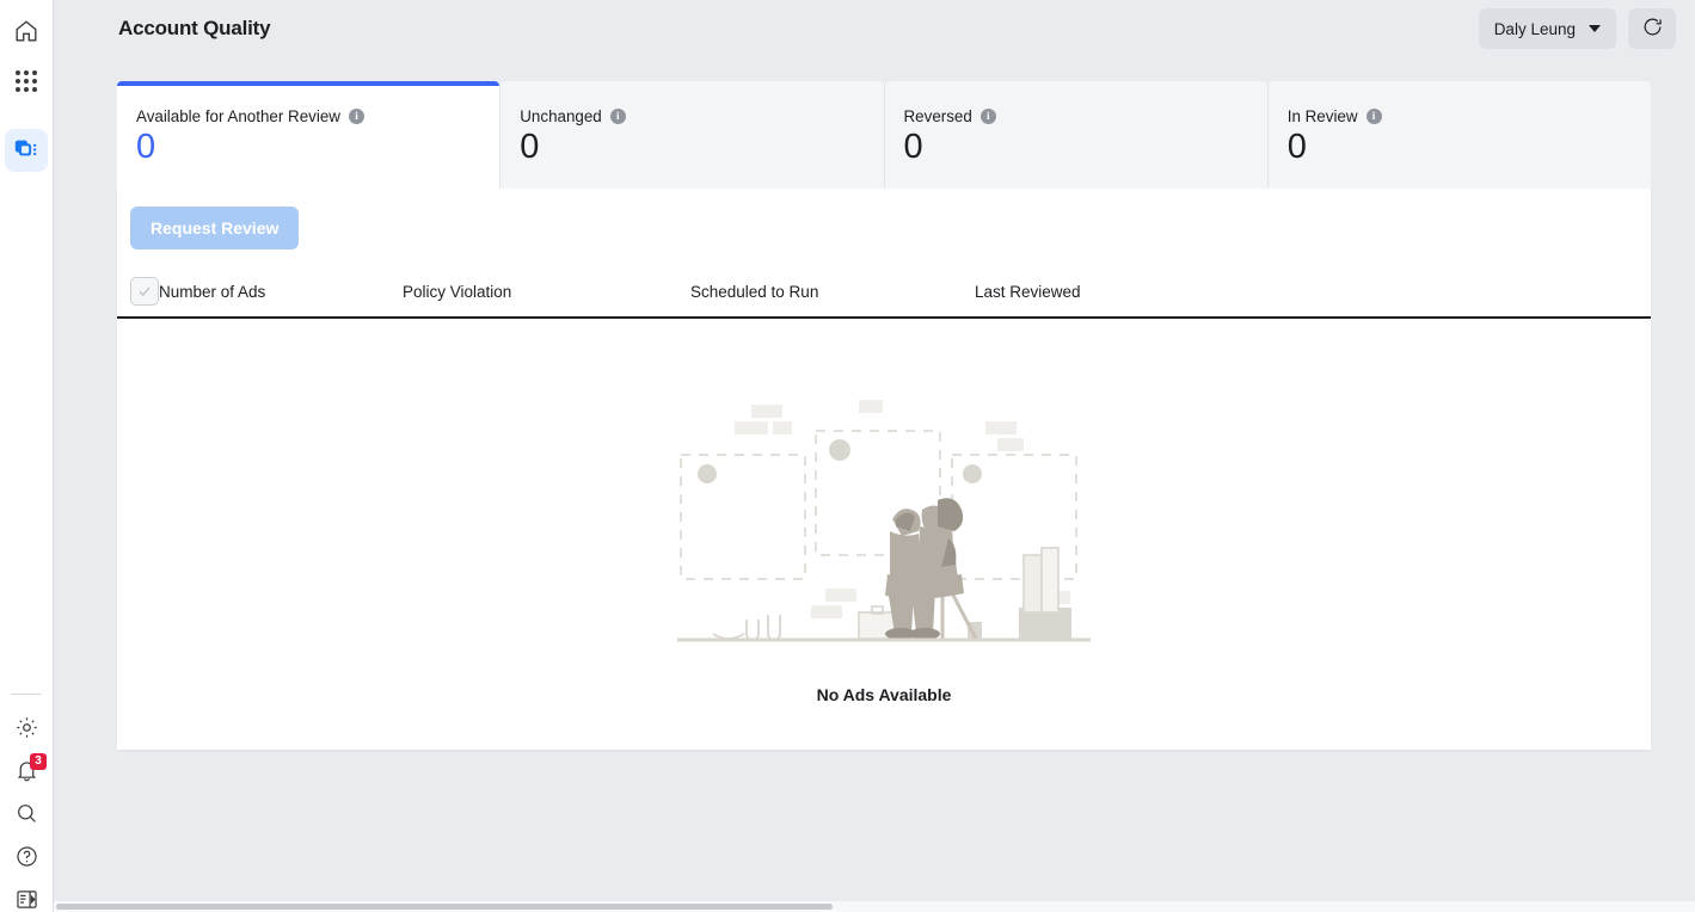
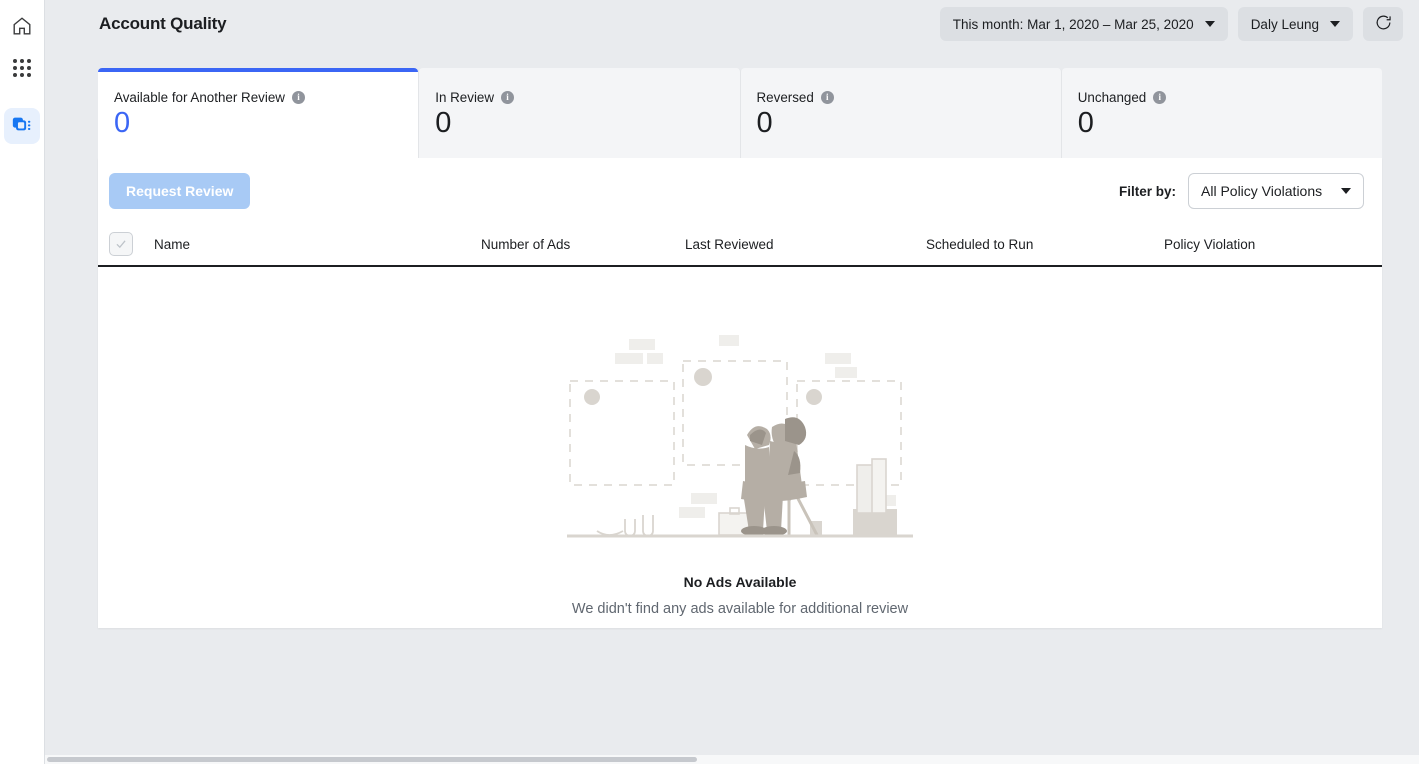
- 3
  Account Quality
+ This month: Mar 1, 2020 – Mar 25, 2020
  Daly Leung
  Available for Another Review
  i
  0
- Unchanged
+ In Review
  i
  0
  Reversed
  i
  0
- In Review
+ Unchanged
  i
  0
  Request Review
+ Filter by:
+ All Policy Violations
+ Name
  Number of Ads
- Policy Violation
+ Last Reviewed
  Scheduled to Run
- Last Reviewed
+ Policy Violation
  No Ads Available
+ We didn't find any ads available for additional review
